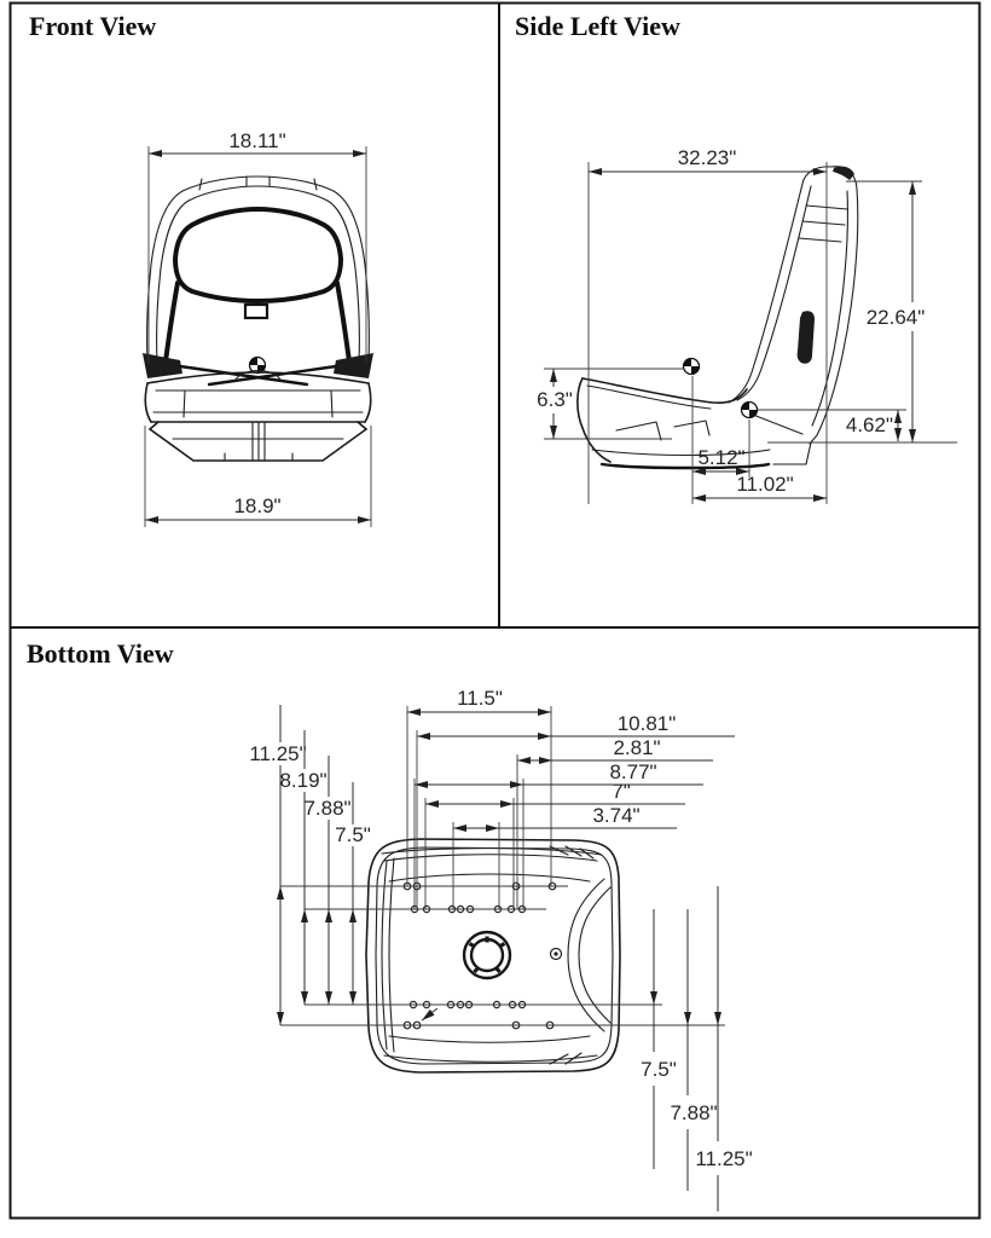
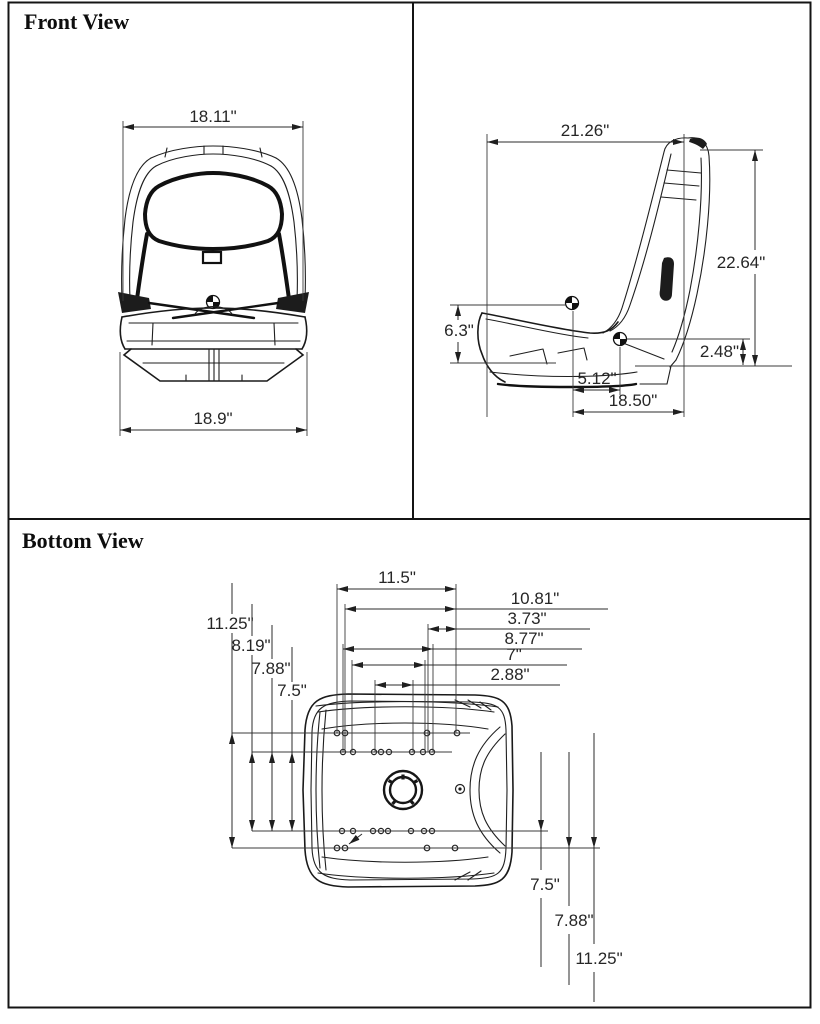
  Front View
- Side Left View
  Bottom View
  18.11"
  18.9"
- 32.23"
+ 21.26"
  22.64"
  6.3"
- 4.62"
+ 2.48"
  5.12"
- 11.02"
+ 18.50"
  11.5"
  10.81"
- 2.81"
+ 3.73"
  8.77"
  7"
- 3.74"
+ 2.88"
  11.25"
  8.19"
  7.88"
  7.5"
  7.5"
  7.88"
  11.25"
